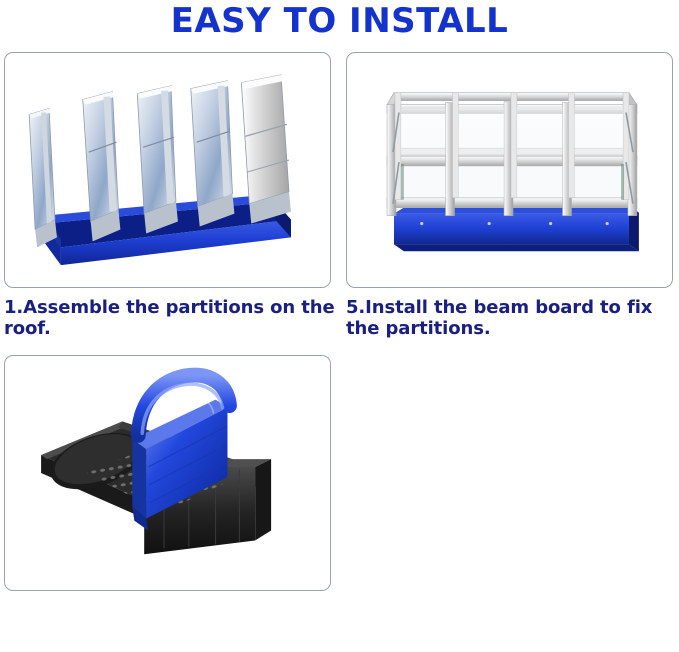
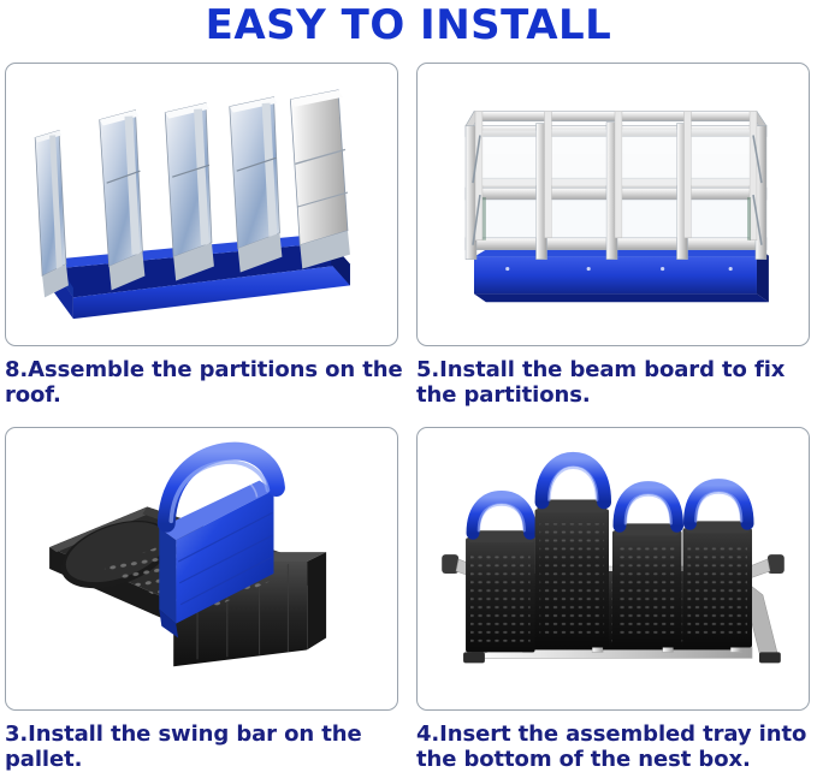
  EASY TO INSTALL
- 1.Assemble the partitions on the roof.
+ 8.Assemble the partitions on the roof.
  5.Install the beam board to fix the partitions.
+ 3.Install the swing bar on the pallet.
+ 4.Insert the assembled tray into the bottom of the nest box.
